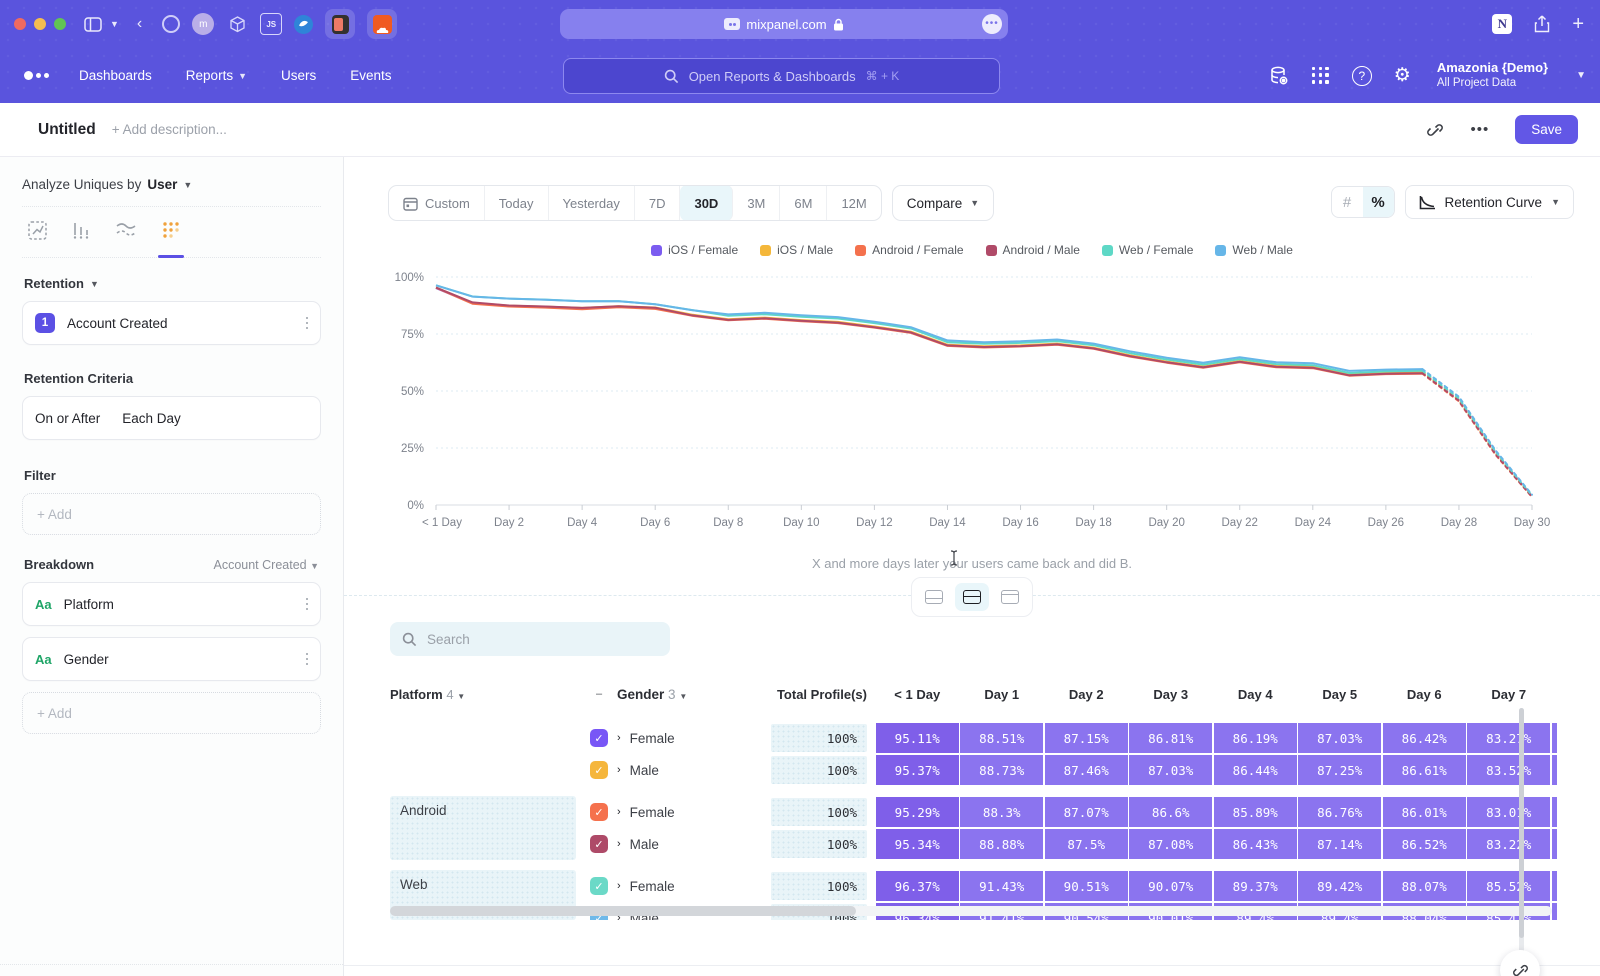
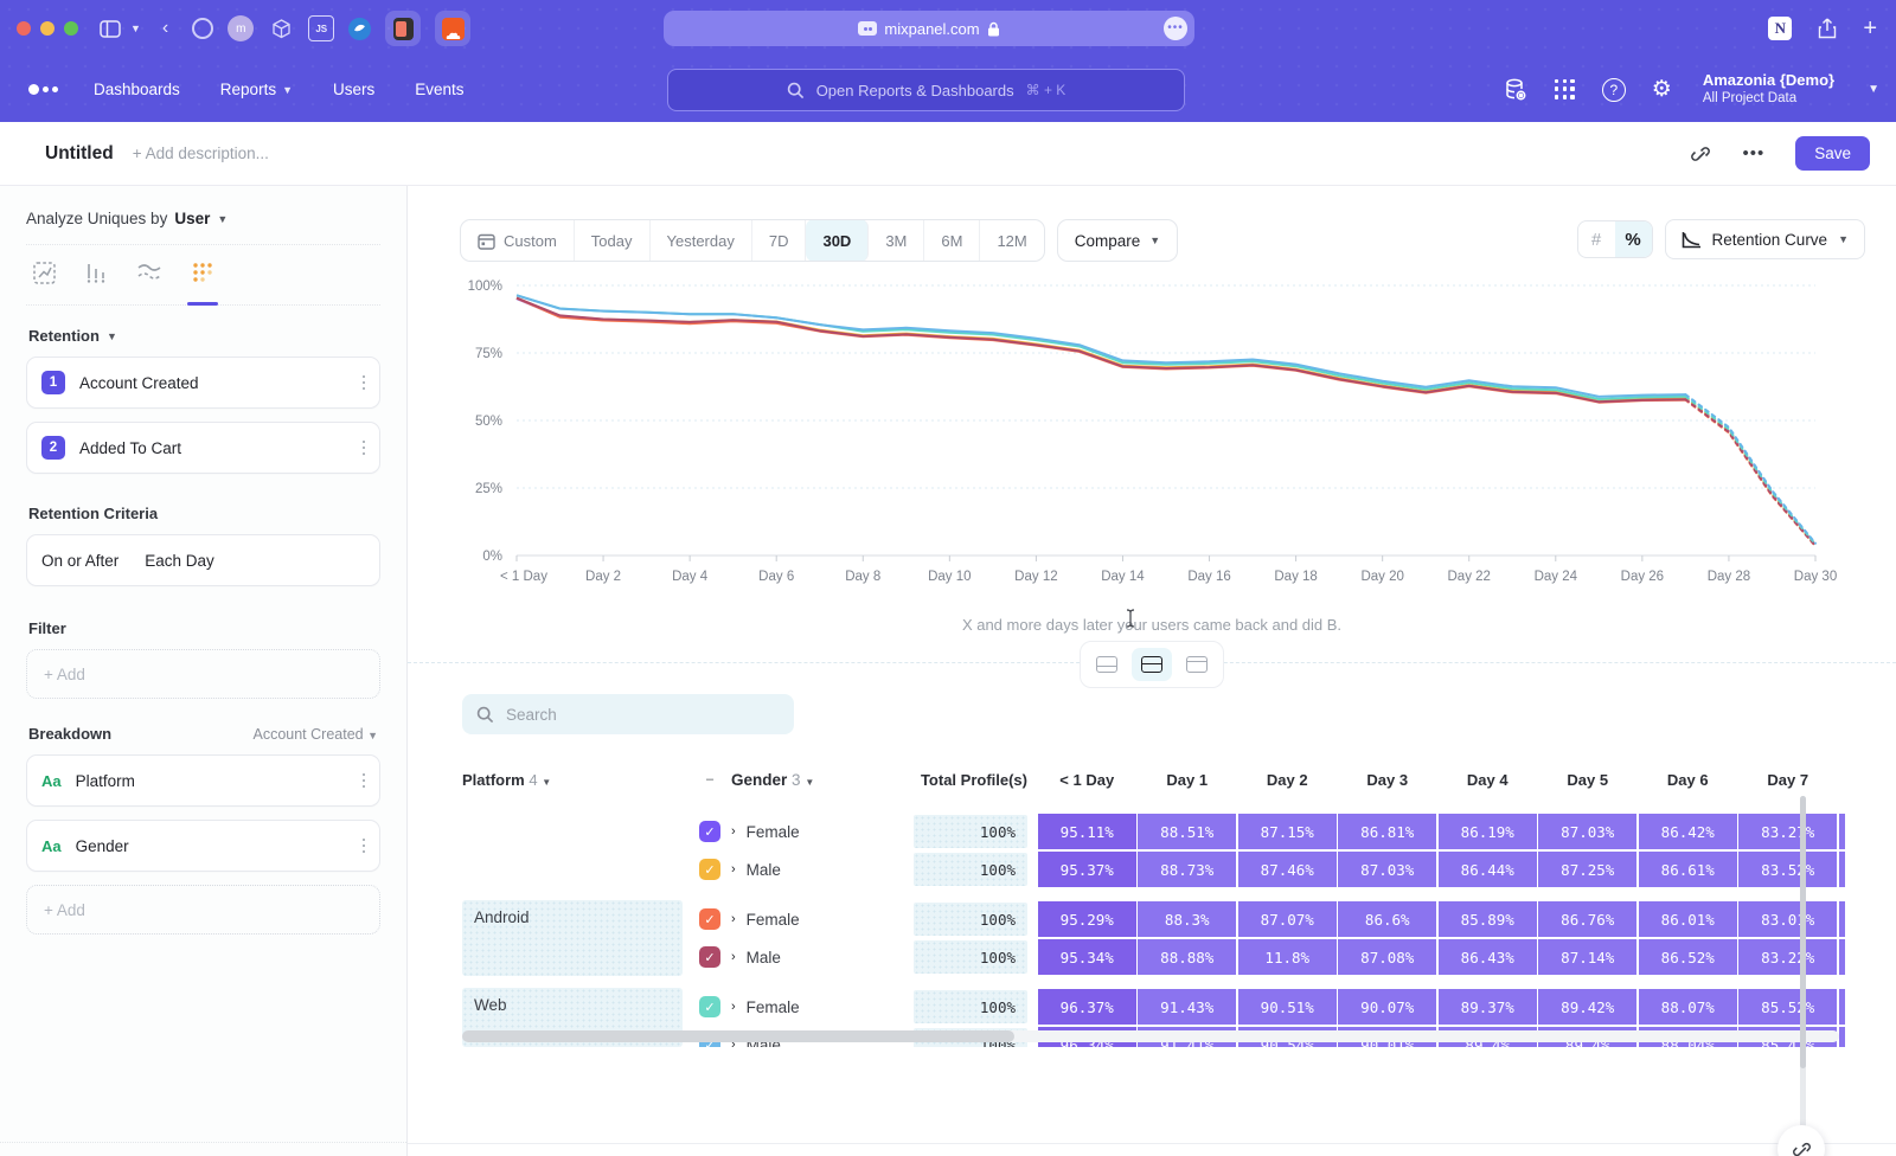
  ▼
  ‹
  m
  JS
  mixpanel.com
  •••
  N
  +
  Dashboards
  Reports
  ▼
  Users
  Events
  Open Reports & Dashboards
  ⌘ + K
  ?
  ⚙
  Amazonia {Demo}
  All Project Data
  ▼
  Untitled
  + Add description...
  •••
  Save
  Analyze Uniques by
  User
  ▼
  Retention
  ▼
  1
  Account Created
+ 2
+ Added To Cart
  Retention Criteria
  On or After
  Each Day
  Filter
  + Add
  Breakdown
  Account Created ▼
  Aa
  Platform
  Aa
  Gender
  + Add
  Custom
  Today
  Yesterday
  7D
  30D
  3M
  6M
  12M
  Compare
  ▼
  #
  %
  Retention Curve
  ▼
- iOS / Female
- iOS / Male
- Android / Female
- Android / Male
- Web / Female
- Web / Male
  0%
  25%
  50%
  75%
  100%
  < 1 Day
  Day 2
  Day 4
  Day 6
  Day 8
  Day 10
  Day 12
  Day 14
  Day 16
  Day 18
  Day 20
  Day 22
  Day 24
  Day 26
  Day 28
  Day 30
  X and more days later your users came back and did B.
  Search
  Platform 4 ▼
  –
  Gender 3 ▼
  Total Profile(s)
  < 1 Day
  Day 1
  Day 2
  Day 3
  Day 4
  Day 5
  Day 6
  Day 7
  ✓
  ›
  Female
  100%
  95.11%
  88.51%
  87.15%
  86.81%
  86.19%
  87.03%
  86.42%
  83.2%
  ✓
  ›
  Male
  100%
  95.37%
  88.73%
  87.46%
  87.03%
  86.44%
  87.25%
  86.61%
  83.5%
  Android
  ✓
  ›
  Female
  100%
  95.29%
  88.3%
  87.07%
  86.6%
  85.89%
  86.76%
  86.01%
  83.0%
  ✓
  ›
  Male
  100%
  95.34%
  88.88%
- 87.5%
+ 11.8%
  87.08%
  86.43%
  87.14%
  86.52%
  83.2%
  Web
  ✓
  ›
  Female
  100%
  96.37%
  91.43%
  90.51%
  90.07%
  89.37%
  89.42%
  88.07%
  85.5%
  ✓
  ›
  Male
  100%
  96.34%
  91.41%
  90.54%
  90.01%
  89.4%
  89.4%
  88.04%
  85.4%
